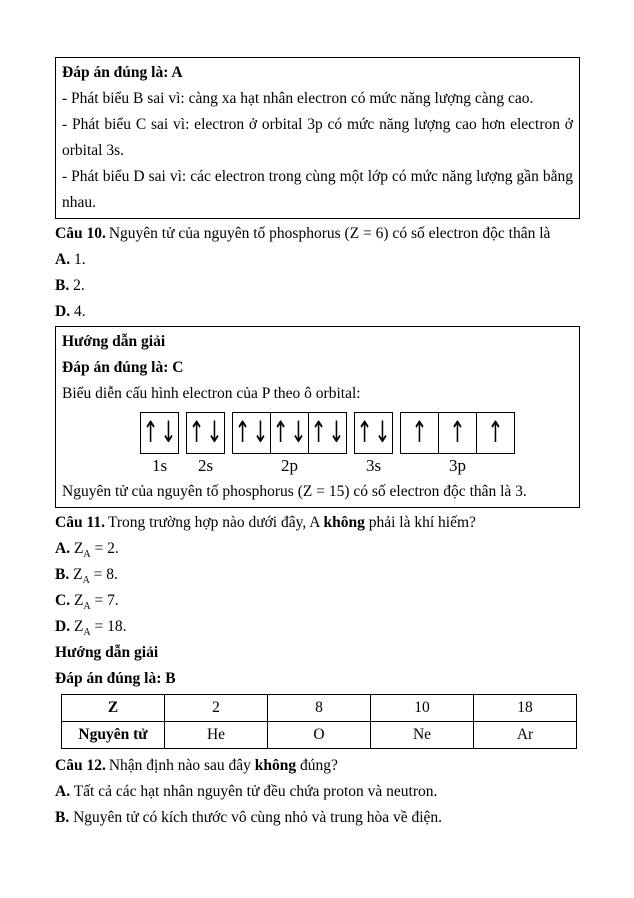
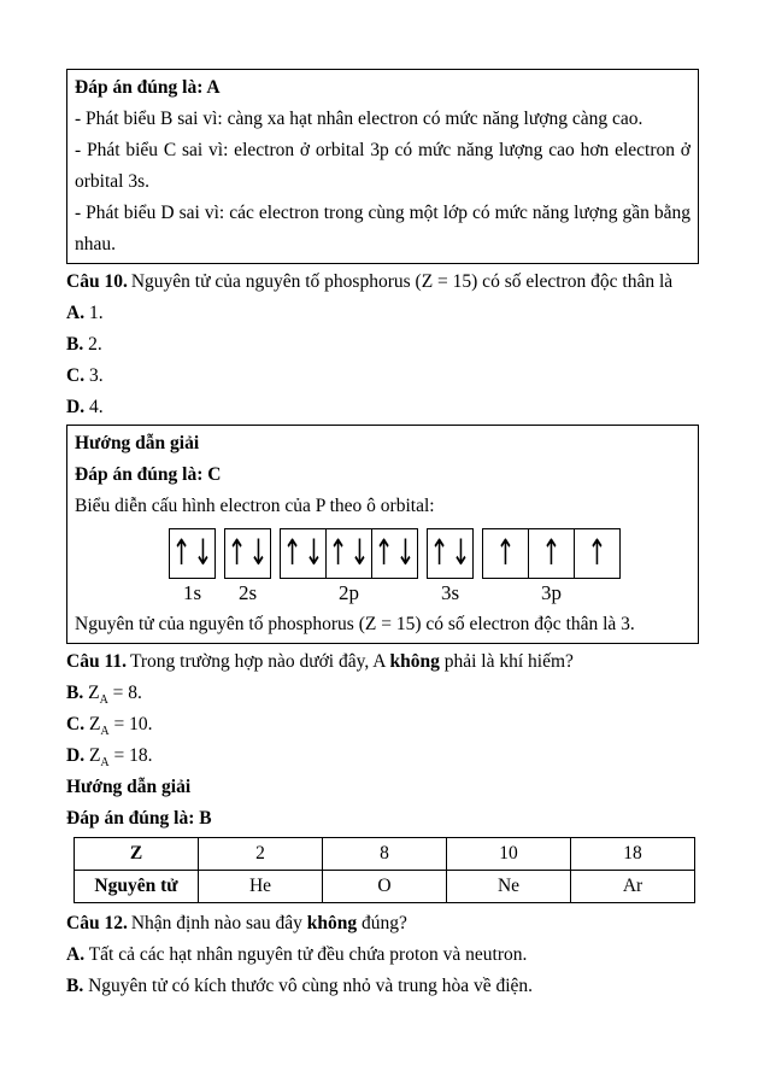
  Đáp án đúng là: A
  - Phát biểu B sai vì: càng xa hạt nhân electron có mức năng lượng càng cao.
  - Phát biểu C sai vì: electron ở orbital 3p có mức năng lượng cao hơn electron ở orbital 3s.
  - Phát biểu D sai vì: các electron trong cùng một lớp có mức năng lượng gần bằng nhau.
- Câu 10. Nguyên tử của nguyên tố phosphorus (Z = 6) có số electron độc thân là
+ Câu 10. Nguyên tử của nguyên tố phosphorus (Z = 15) có số electron độc thân là
  A. 1.
  B. 2.
+ C. 3.
  D. 4.
  Hướng dẫn giải
  Đáp án đúng là: C
  Biểu diễn cấu hình electron của P theo ô orbital:
  ↑
  ↓
  1s
  ↑
  ↓
  2s
  ↑
  ↓
  ↑
  ↓
  ↑
  ↓
  2p
  ↑
  ↓
  3s
  ↑
  ↑
  ↑
  3p
  Nguyên tử của nguyên tố phosphorus (Z = 15) có số electron độc thân là 3.
  Câu 11. Trong trường hợp nào dưới đây, A không phải là khí hiếm?
- A. ZA = 2.
  B. ZA = 8.
- C. ZA = 7.
+ C. ZA = 10.
  D. ZA = 18.
  Hướng dẫn giải
  Đáp án đúng là: B
  Z	2	8	10	18
  Nguyên tử	He	O	Ne	Ar
  Câu 12. Nhận định nào sau đây không đúng?
  A. Tất cả các hạt nhân nguyên tử đều chứa proton và neutron.
  B. Nguyên tử có kích thước vô cùng nhỏ và trung hòa về điện.
